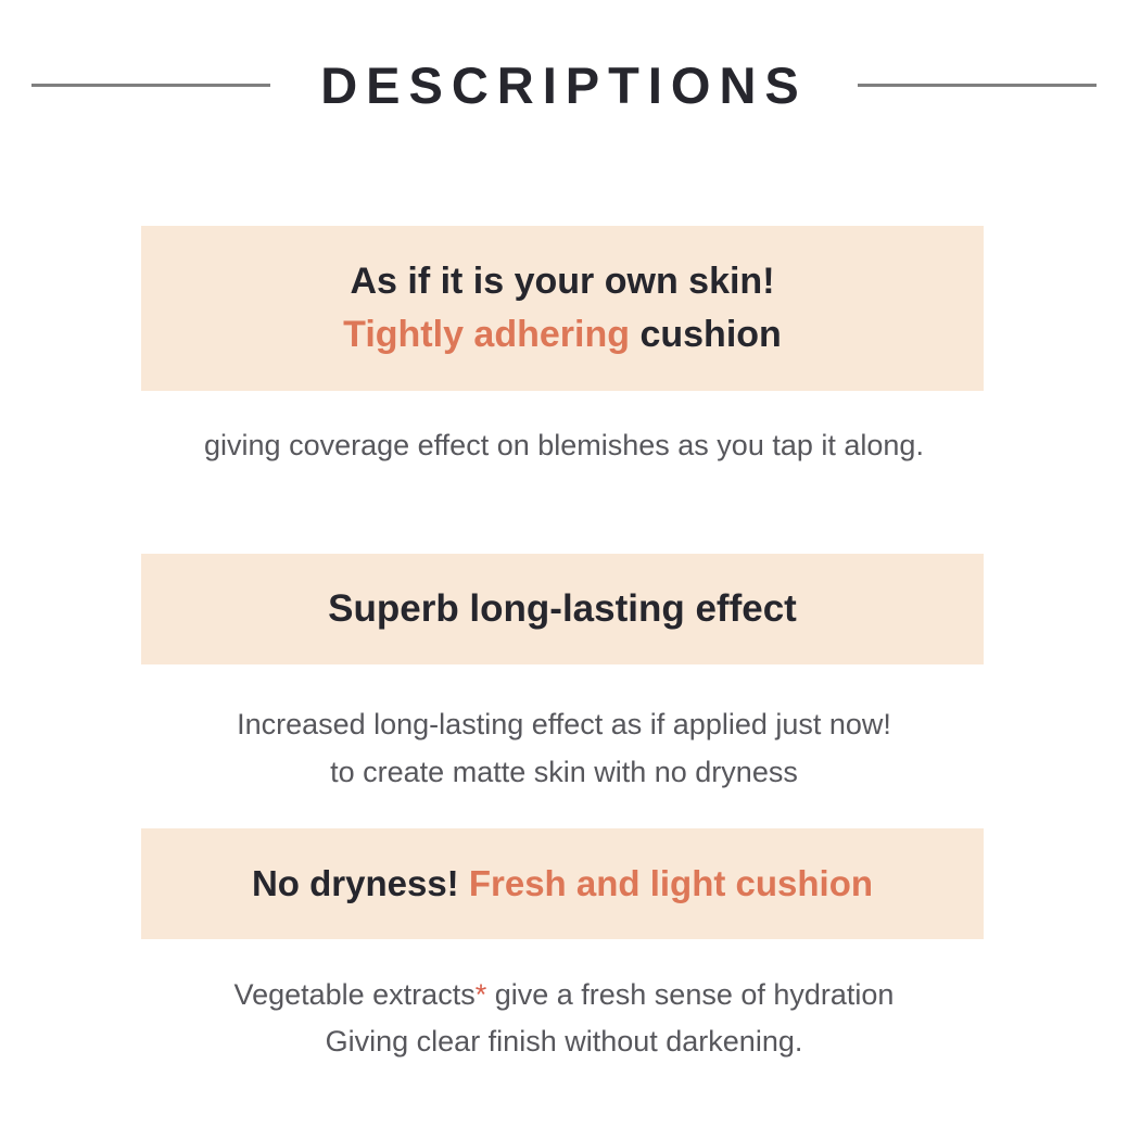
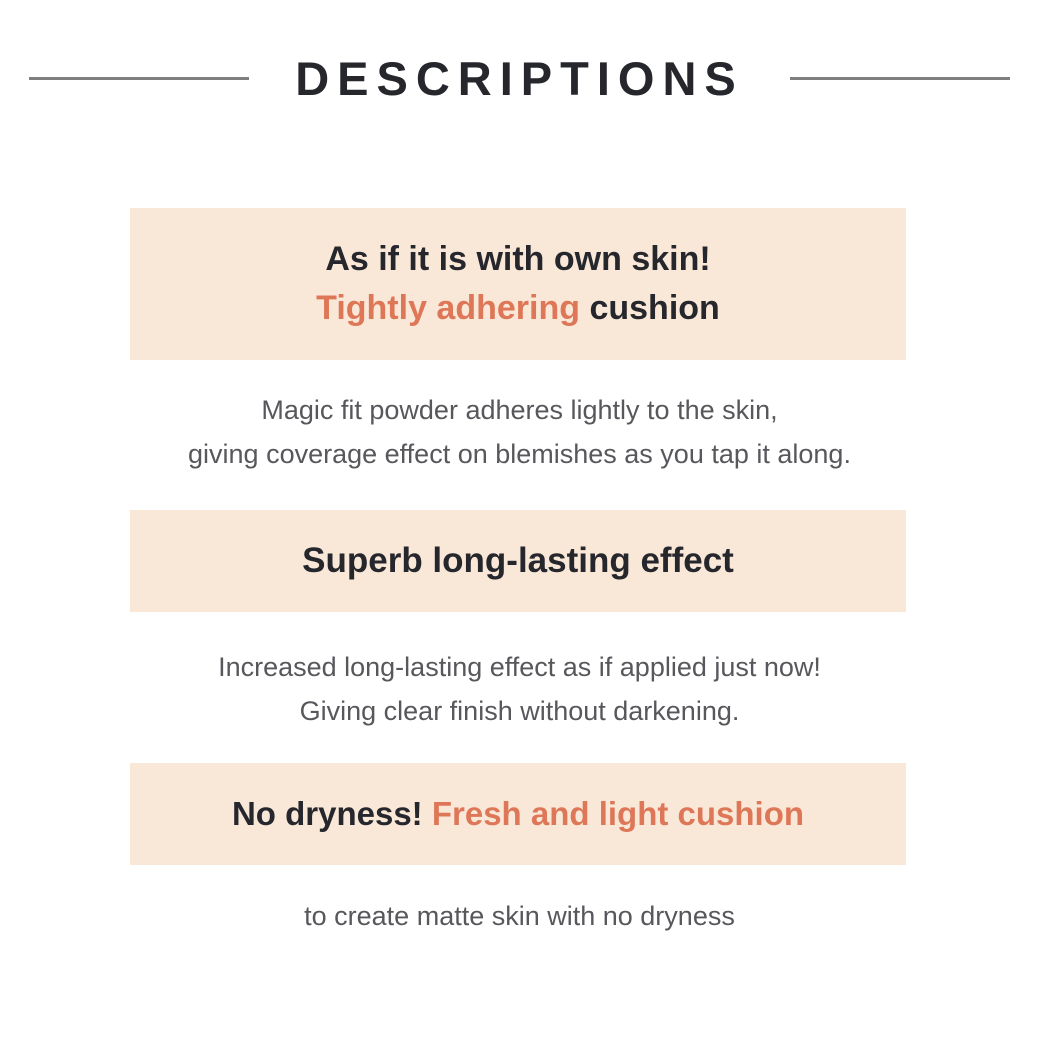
  DESCRIPTIONS
- As if it is your own skin!
+ As if it is with own skin!
  Tightly adhering cushion
+ Magic fit powder adheres lightly to the skin,
  giving coverage effect on blemishes as you tap it along.
  Superb long-lasting effect
  Increased long-lasting effect as if applied just now!
- to create matte skin with no dryness
+ Giving clear finish without darkening.
  No dryness! Fresh and light cushion
- Vegetable extracts* give a fresh sense of hydration
- Giving clear finish without darkening.
+ to create matte skin with no dryness
